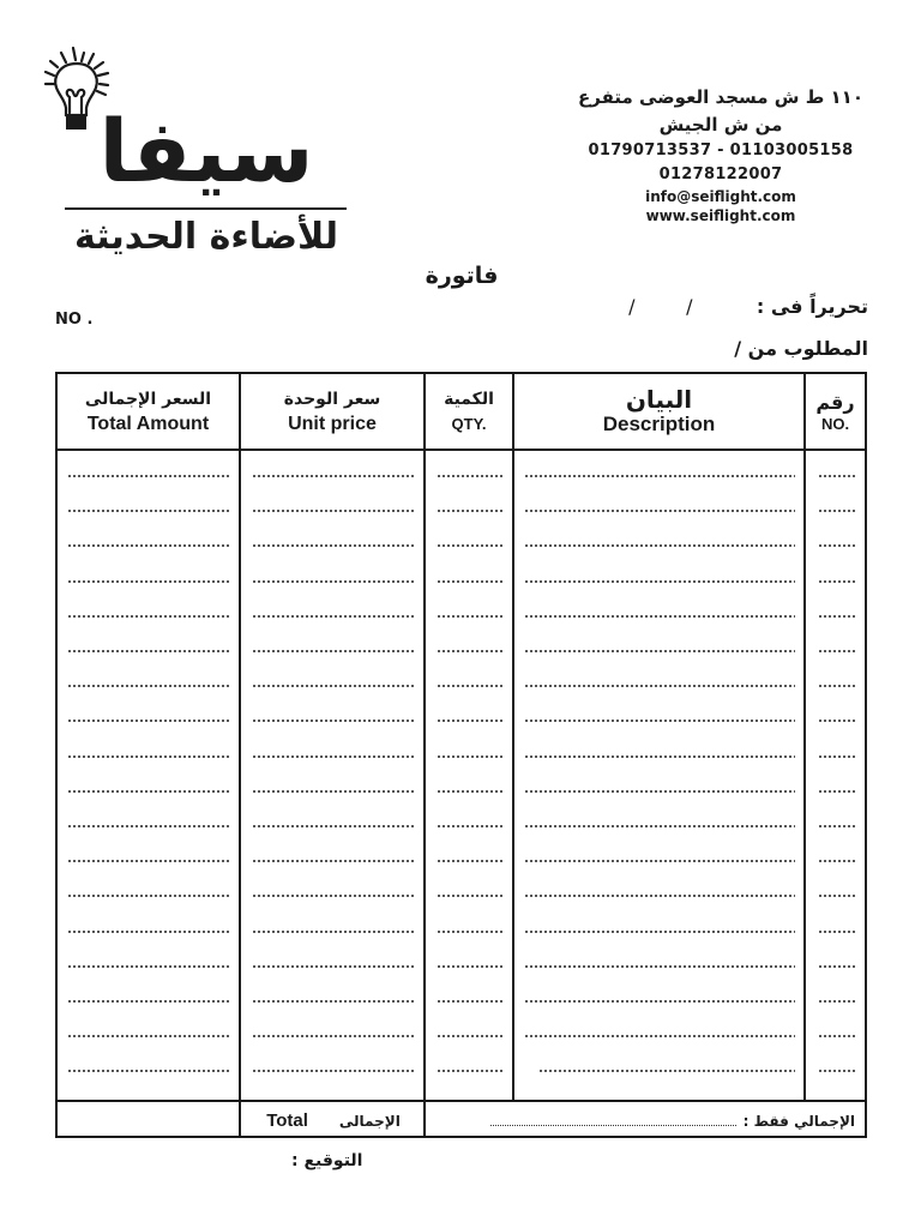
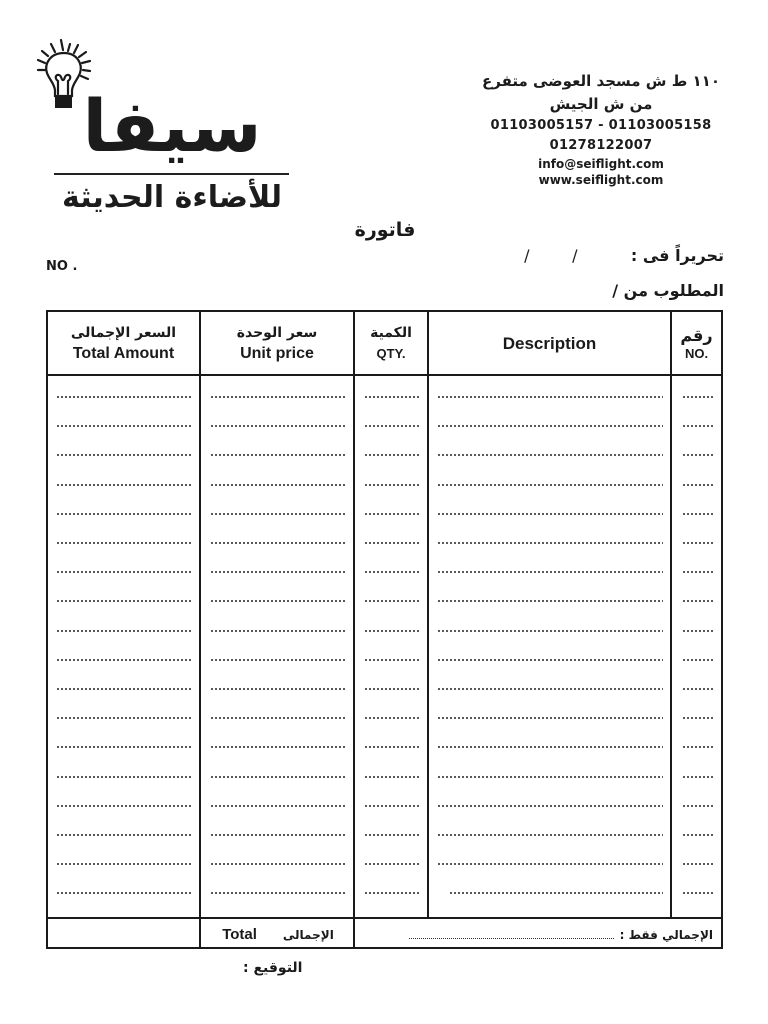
  سيفا
  للأضاءة الحديثة
  ١١٠ ط ش مسجد العوضى متفرع
  من ش الجيش
- 01790713537 - 01103005158
+ 01103005157 - 01103005158
  01278122007
  info@seiflight.com
  www.seiflight.com
  فاتورة
  NO .
  تحريراً فى :
  /
  /
  المطلوب من /
  السعر الإجمالى
  Total Amount
  سعر الوحدة
  Unit price
  الكمية
  QTY.
- البيان
  Description
  رقم
  NO.
  Total
  الإجمالى
  الإجمالي فقط :
  التوقيع :
